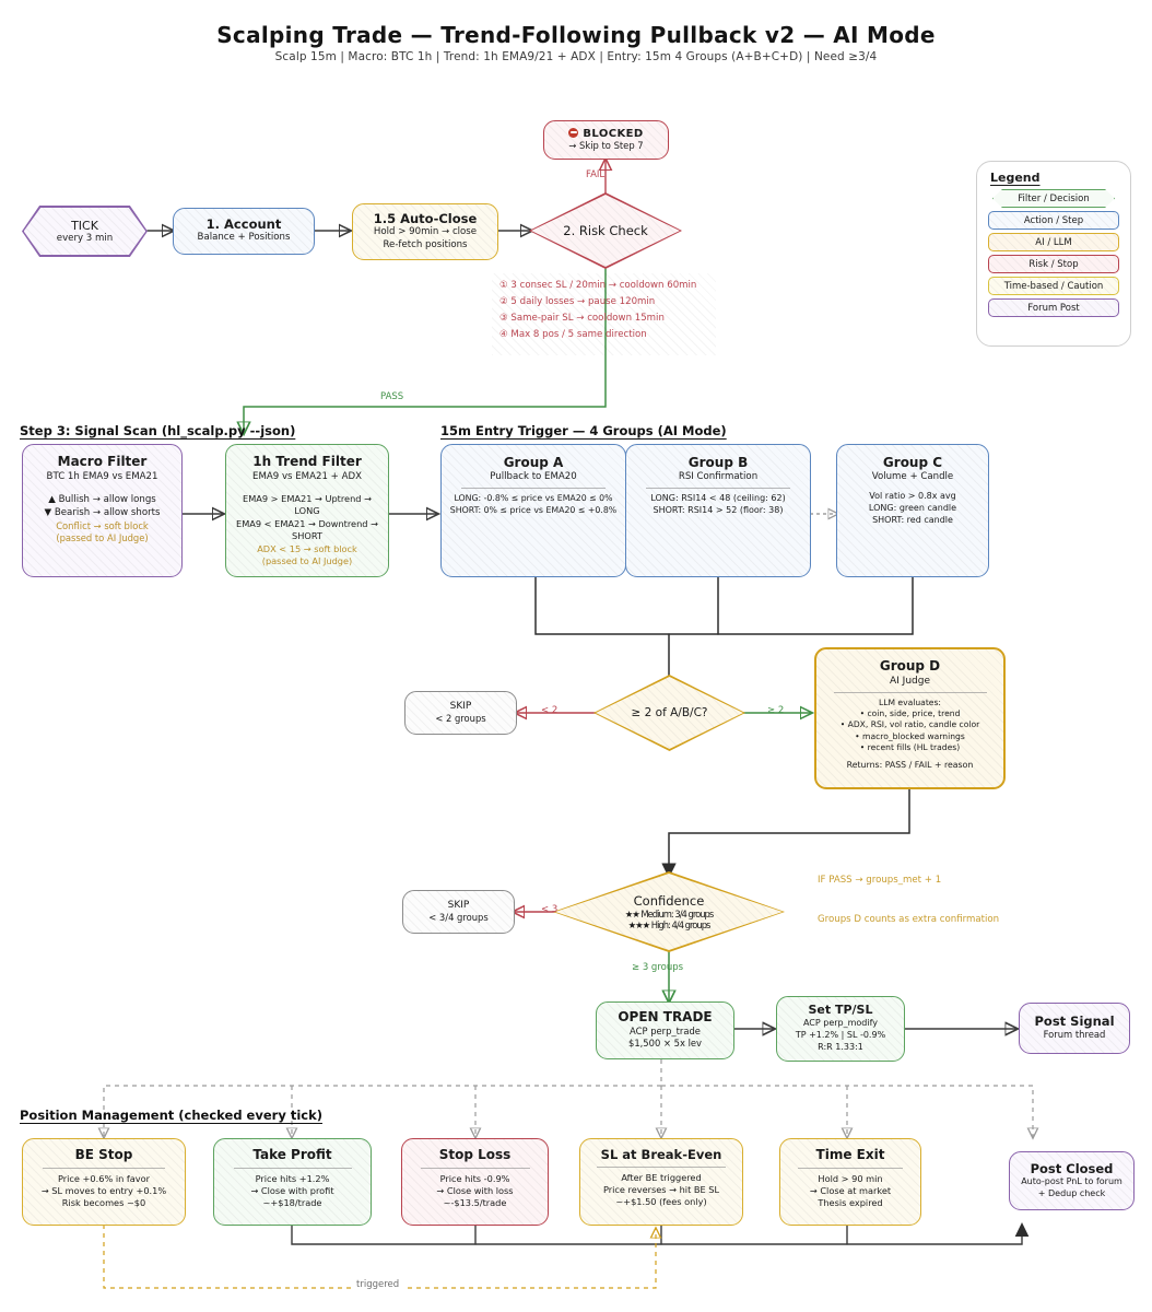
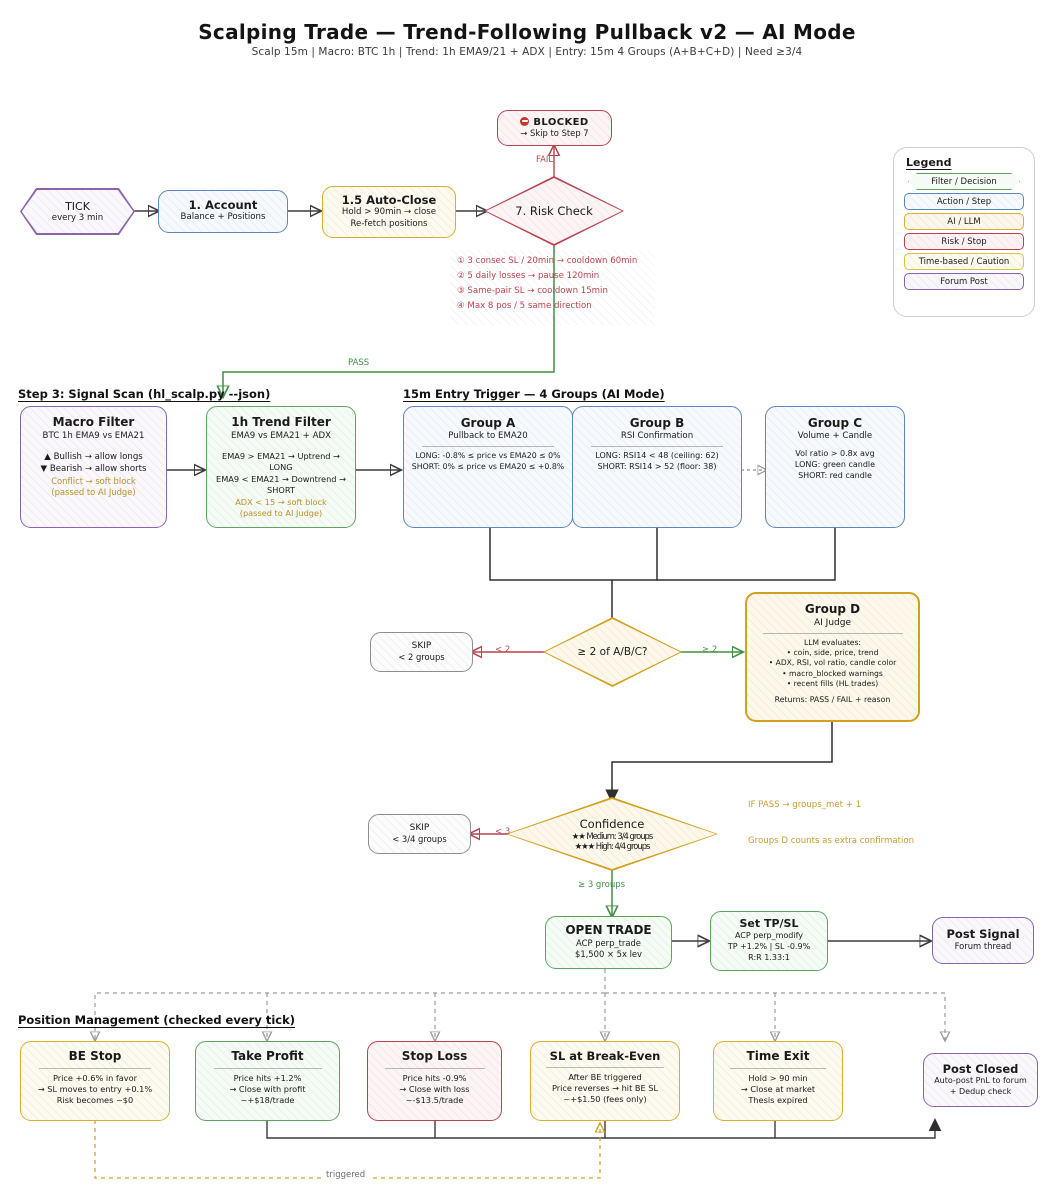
  Scalping Trade — Trend-Following Pullback v2 — AI Mode
  Scalp 15m | Macro: BTC 1h | Trend: 1h EMA9/21 + ADX | Entry: 15m 4 Groups (A+B+C+D) | Need ≥3/4
  Step 3: Signal Scan (hl_scalp.py --json)
  15m Entry Trigger — 4 Groups (AI Mode)
  Position Management (checked every tick)
  TICK
  every 3 min
  1. Account
  Balance + Positions
  1.5 Auto-Close
  Hold > 90min → close
  Re-fetch positions
- 2. Risk Check
+ 7. Risk Check
  BLOCKED
  → Skip to Step 7
  FAIL
  PASS
  ① 3 consec SL / 20min → cooldown 60min
  ② 5 daily losses → pause 120min
  ③ Same-pair SL → cooldown 15min
  ④ Max 8 pos / 5 same direction
  Legend
  Filter / Decision
  Action / Step
  AI / LLM
  Risk / Stop
  Time-based / Caution
  Forum Post
  Macro Filter
  BTC 1h EMA9 vs EMA21
  ▲ Bullish → allow longs
  ▼ Bearish → allow shorts
  Conflict → soft block
  (passed to AI Judge)
  1h Trend Filter
  EMA9 vs EMA21 + ADX
  EMA9 > EMA21 → Uptrend → LONG
  EMA9 < EMA21 → Downtrend → SHORT
  ADX < 15 → soft block
  (passed to AI Judge)
  Group A
  Pullback to EMA20
  LONG: -0.8% ≤ price vs EMA20 ≤ 0%
  SHORT: 0% ≤ price vs EMA20 ≤ +0.8%
  Group B
  RSI Confirmation
  LONG: RSI14 < 48 (ceiling: 62)
  SHORT: RSI14 > 52 (floor: 38)
  Group C
  Volume + Candle
  Vol ratio > 0.8x avg
  LONG: green candle
  SHORT: red candle
  ≥ 2 of A/B/C?
  SKIP
  < 2 groups
  < 2
  ≥ 2
  Group D
  AI Judge
  LLM evaluates:
  • coin, side, price, trend
  • ADX, RSI, vol ratio, candle color
  • macro_blocked warnings
  • recent fills (HL trades)
  Returns: PASS / FAIL + reason
  Confidence
  ★★ Medium: 3/4 groups
  ★★★ High: 4/4 groups
  SKIP
  < 3/4 groups
  < 3
  ≥ 3 groups
  IF PASS → groups_met + 1
  Groups D counts as extra confirmation
  OPEN TRADE
  ACP perp_trade
  $1,500 × 5x lev
  Set TP/SL
  ACP perp_modify
  TP +1.2% | SL -0.9%
  R:R 1.33:1
  Post Signal
  Forum thread
  BE Stop
  Price +0.6% in favor
  → SL moves to entry +0.1%
  Risk becomes ~$0
  Take Profit
  Price hits +1.2%
  → Close with profit
  ~+$18/trade
  Stop Loss
  Price hits -0.9%
  → Close with loss
  ~-$13.5/trade
  SL at Break-Even
  After BE triggered
  Price reverses → hit BE SL
  ~+$1.50 (fees only)
  Time Exit
  Hold > 90 min
  → Close at market
  Thesis expired
  Post Closed
  Auto-post PnL to forum
  + Dedup check
  triggered
